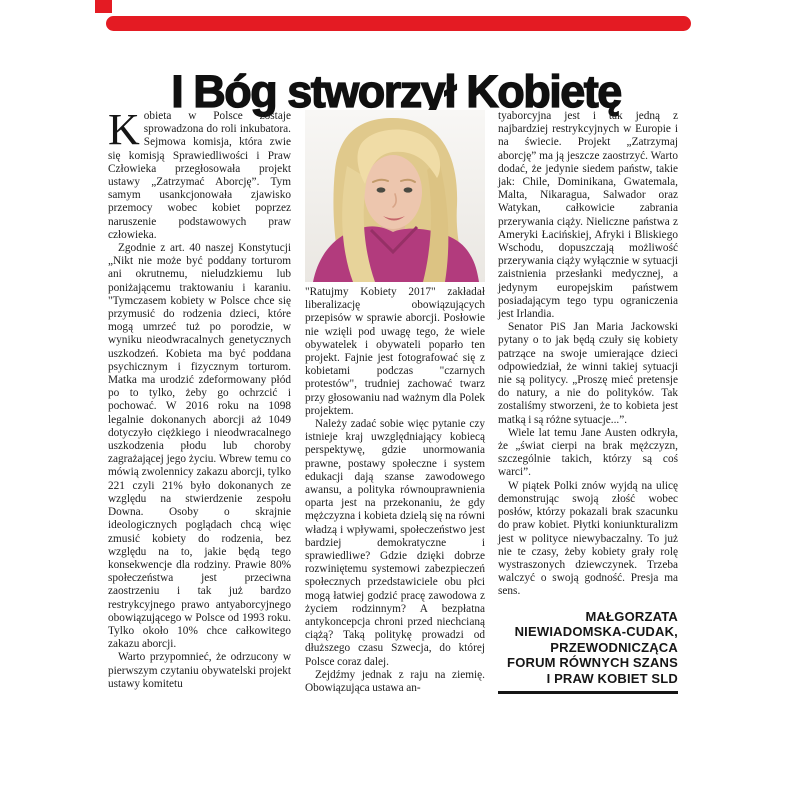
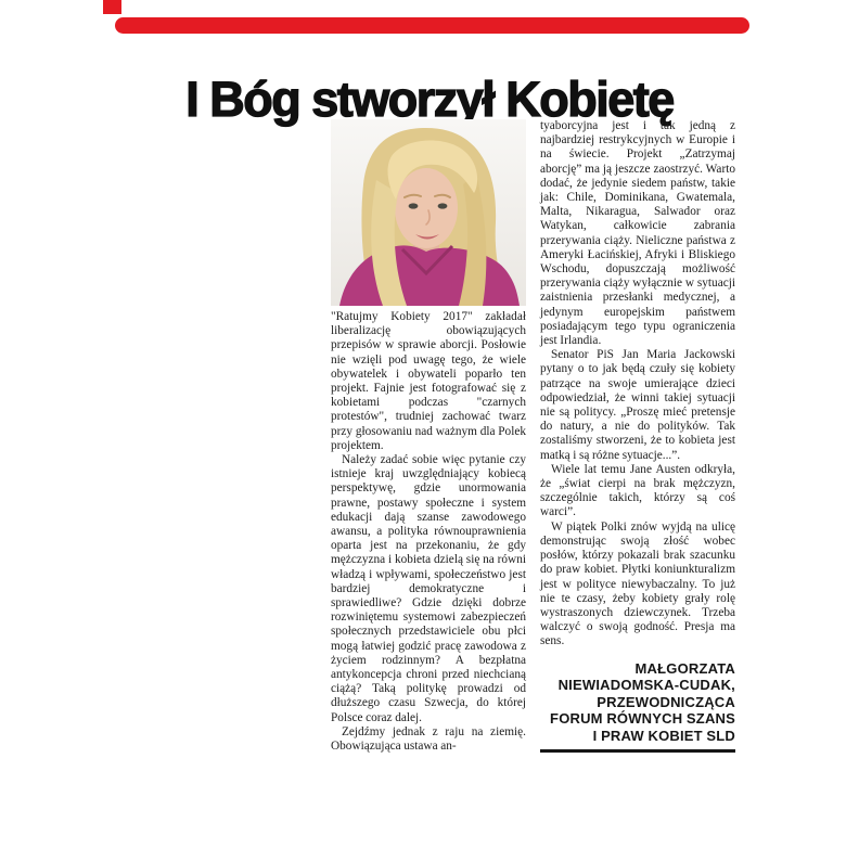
  I Bóg stworzył Kobietę
- K
- obieta w Polsce zostaje sprowadzona do roli inkubatora. Sejmowa komisja, która zwie się komisją Sprawiedliwości i Praw Człowieka przegłosowała projekt ustawy „Zatrzymać Aborcję”. Tym samym usankcjonowała zjawisko przemocy wobec kobiet poprzez naruszenie podstawowych praw człowieka.
- Zgodnie z art. 40 naszej Konstytucji „Nikt nie może być poddany torturom ani okrutnemu, nieludzkiemu lub poniżającemu traktowaniu i karaniu. "Tymczasem kobiety w Polsce chce się przymusić do rodzenia dzieci, które mogą umrzeć tuż po porodzie, w wyniku nieodwracalnych genetycznych uszkodzeń. Kobieta ma być poddana psychicznym i fizycznym torturom. Matka ma urodzić zdeformowany płód po to tylko, żeby go ochrzcić i pochować. W 2016 roku na 1098 legalnie dokonanych aborcji aż 1049 dotyczyło ciężkiego i nieodwracalnego uszkodzenia płodu lub choroby zagrażającej jego życiu. Wbrew temu co mówią zwolennicy zakazu aborcji, tylko 221 czyli 21% było dokonanych ze względu na stwierdzenie zespołu Downa. Osoby o skrajnie ideologicznych poglądach chcą więc zmusić kobiety do rodzenia, bez względu na to, jakie będą tego konsekwencje dla rodziny. Prawie 80% społeczeństwa jest przeciwna zaostrzeniu i tak już bardzo restrykcyjnego prawo antyaborcyjnego obowiązującego w Polsce od 1993 roku. Tylko około 10% chce całkowitego zakazu aborcji.
- Warto przypomnieć, że odrzucony w pierwszym czytaniu obywatelski projekt ustawy komitetu
  "Ratujmy Kobiety 2017" zakładał liberalizację obowiązujących przepisów w sprawie aborcji. Posłowie nie wzięli pod uwagę tego, że wiele obywatelek i obywateli poparło ten projekt. Fajnie jest fotografować się z kobietami podczas "czarnych protestów", trudniej zachować twarz przy głosowaniu nad ważnym dla Polek projektem.
  Należy zadać sobie więc pytanie czy istnieje kraj uwzględniający kobiecą perspektywę, gdzie unormowania prawne, postawy społeczne i system edukacji dają szanse zawodowego awansu, a polityka równouprawnienia oparta jest na przekonaniu, że gdy mężczyzna i kobieta dzielą się na równi władzą i wpływami, społeczeństwo jest bardziej demokratyczne i sprawiedliwe? Gdzie dzięki dobrze rozwiniętemu systemowi zabezpieczeń społecznych przedstawiciele obu płci mogą łatwiej godzić pracę zawodowa z życiem rodzinnym? A bezpłatna antykoncepcja chroni przed niechcianą ciążą? Taką politykę prowadzi od dłuższego czasu Szwecja, do której Polsce coraz dalej.
  Zejdźmy jednak z raju na ziemię. Obowiązująca ustawa an-
  tyaborcyjna jest i tak jedną z najbardziej restrykcyjnych w Europie i na świecie. Projekt „Zatrzymaj aborcję” ma ją jeszcze zaostrzyć. Warto dodać, że jedynie siedem państw, takie jak: Chile, Dominikana, Gwatemala, Malta, Nikaragua, Salwador oraz Watykan, całkowicie zabrania przerywania ciąży. Nieliczne państwa z Ameryki Łacińskiej, Afryki i Bliskiego Wschodu, dopuszczają możliwość przerywania ciąży wyłącznie w sytuacji zaistnienia przesłanki medycznej, a jedynym europejskim państwem posiadającym tego typu ograniczenia jest Irlandia.
  Senator PiS Jan Maria Jackowski pytany o to jak będą czuły się kobiety patrzące na swoje umierające dzieci odpowiedział, że winni takiej sytuacji nie są politycy. „Proszę mieć pretensje do natury, a nie do polityków. Tak zostaliśmy stworzeni, że to kobieta jest matką i są różne sytuacje...”.
  Wiele lat temu Jane Austen odkryła, że „świat cierpi na brak mężczyzn, szczególnie takich, którzy są coś warci”.
  W piątek Polki znów wyjdą na ulicę demonstrując swoją złość wobec posłów, którzy pokazali brak szacunku do praw kobiet. Płytki koniunkturalizm jest w polityce niewybaczalny. To już nie te czasy, żeby kobiety grały rolę wystraszonych dziewczynek. Trzeba walczyć o swoją godność. Presja ma sens.
  MAŁGORZATA
  NIEWIADOMSKA-CUDAK,
  PRZEWODNICZĄCA
  FORUM RÓWNYCH SZANS
  I PRAW KOBIET SLD
